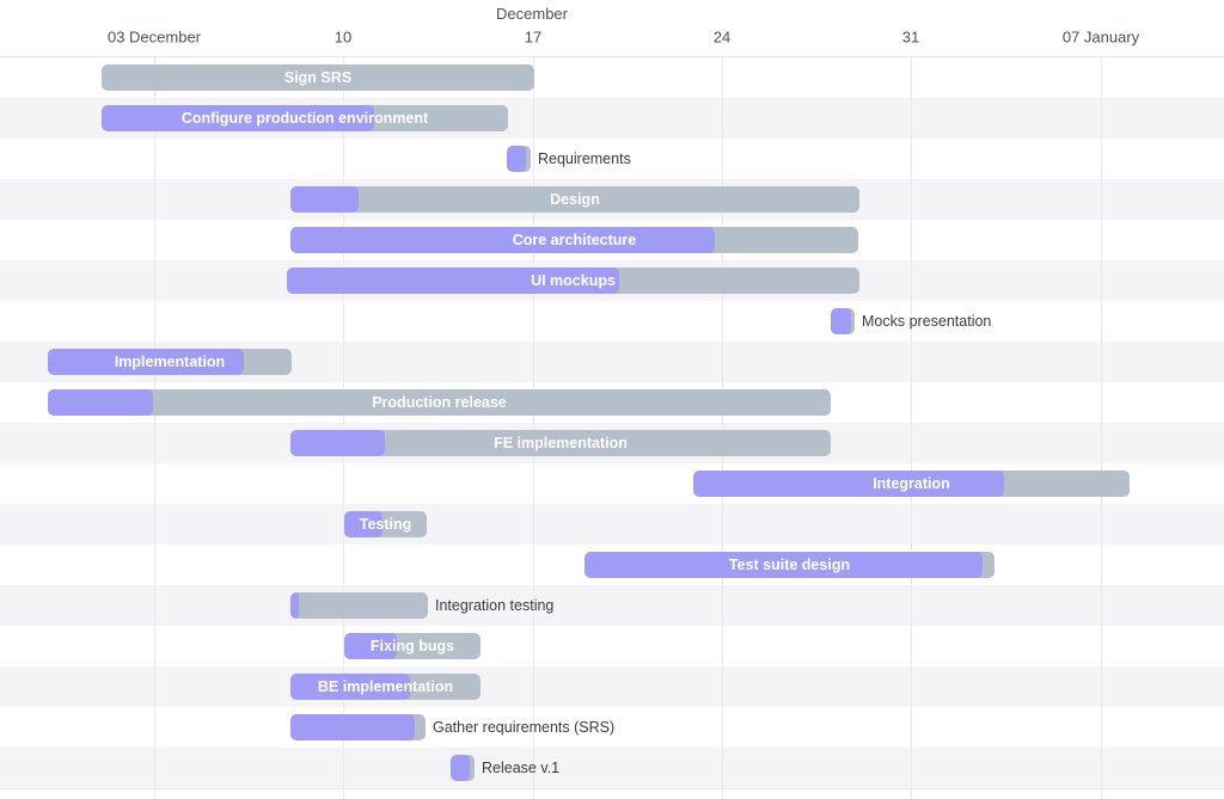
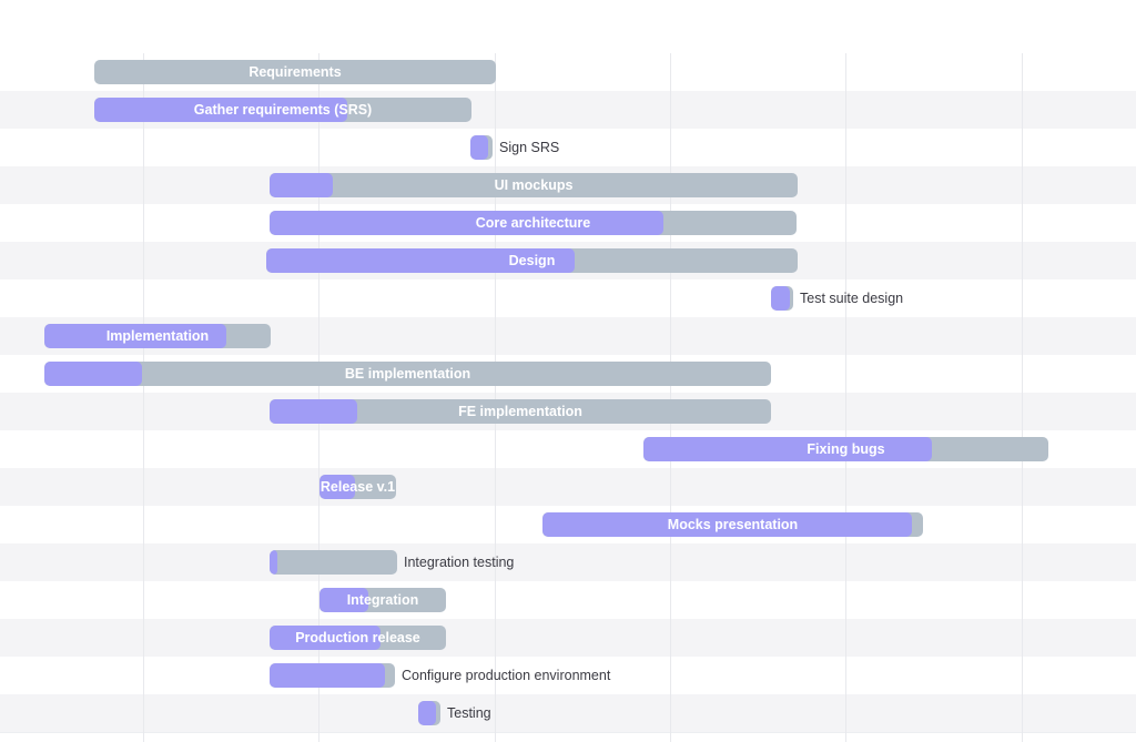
- December
- 03 December
- 10
- 17
- 24
- 31
- 07 January
- Sign SRS
+ Requirements
- Configure production environment
+ Gather requirements (SRS)
- Requirements
+ Sign SRS
- Design
+ UI mockups
  Core architecture
- UI mockups
+ Design
- Mocks presentation
+ Test suite design
  Implementation
- Production release
+ BE implementation
  FE implementation
- Integration
+ Fixing bugs
- Testing
+ Release v.1
- Test suite design
+ Mocks presentation
  Integration testing
- Fixing bugs
+ Integration
- BE implementation
+ Production release
- Gather requirements (SRS)
+ Configure production environment
- Release v.1
+ Testing
